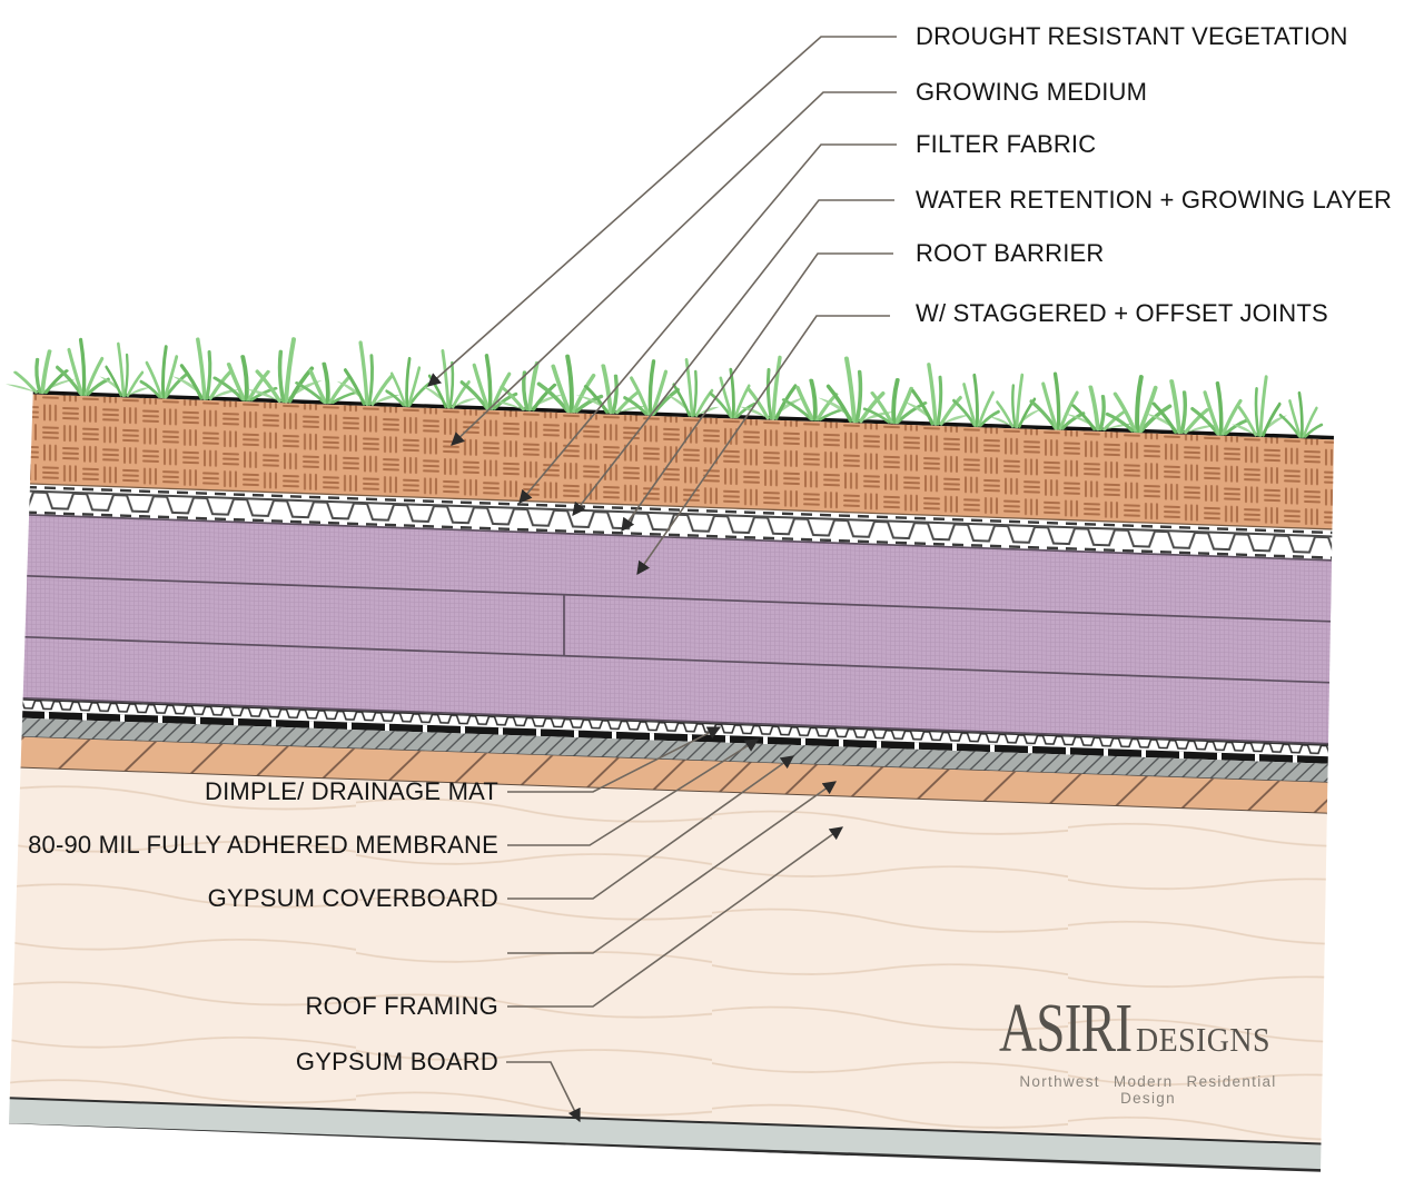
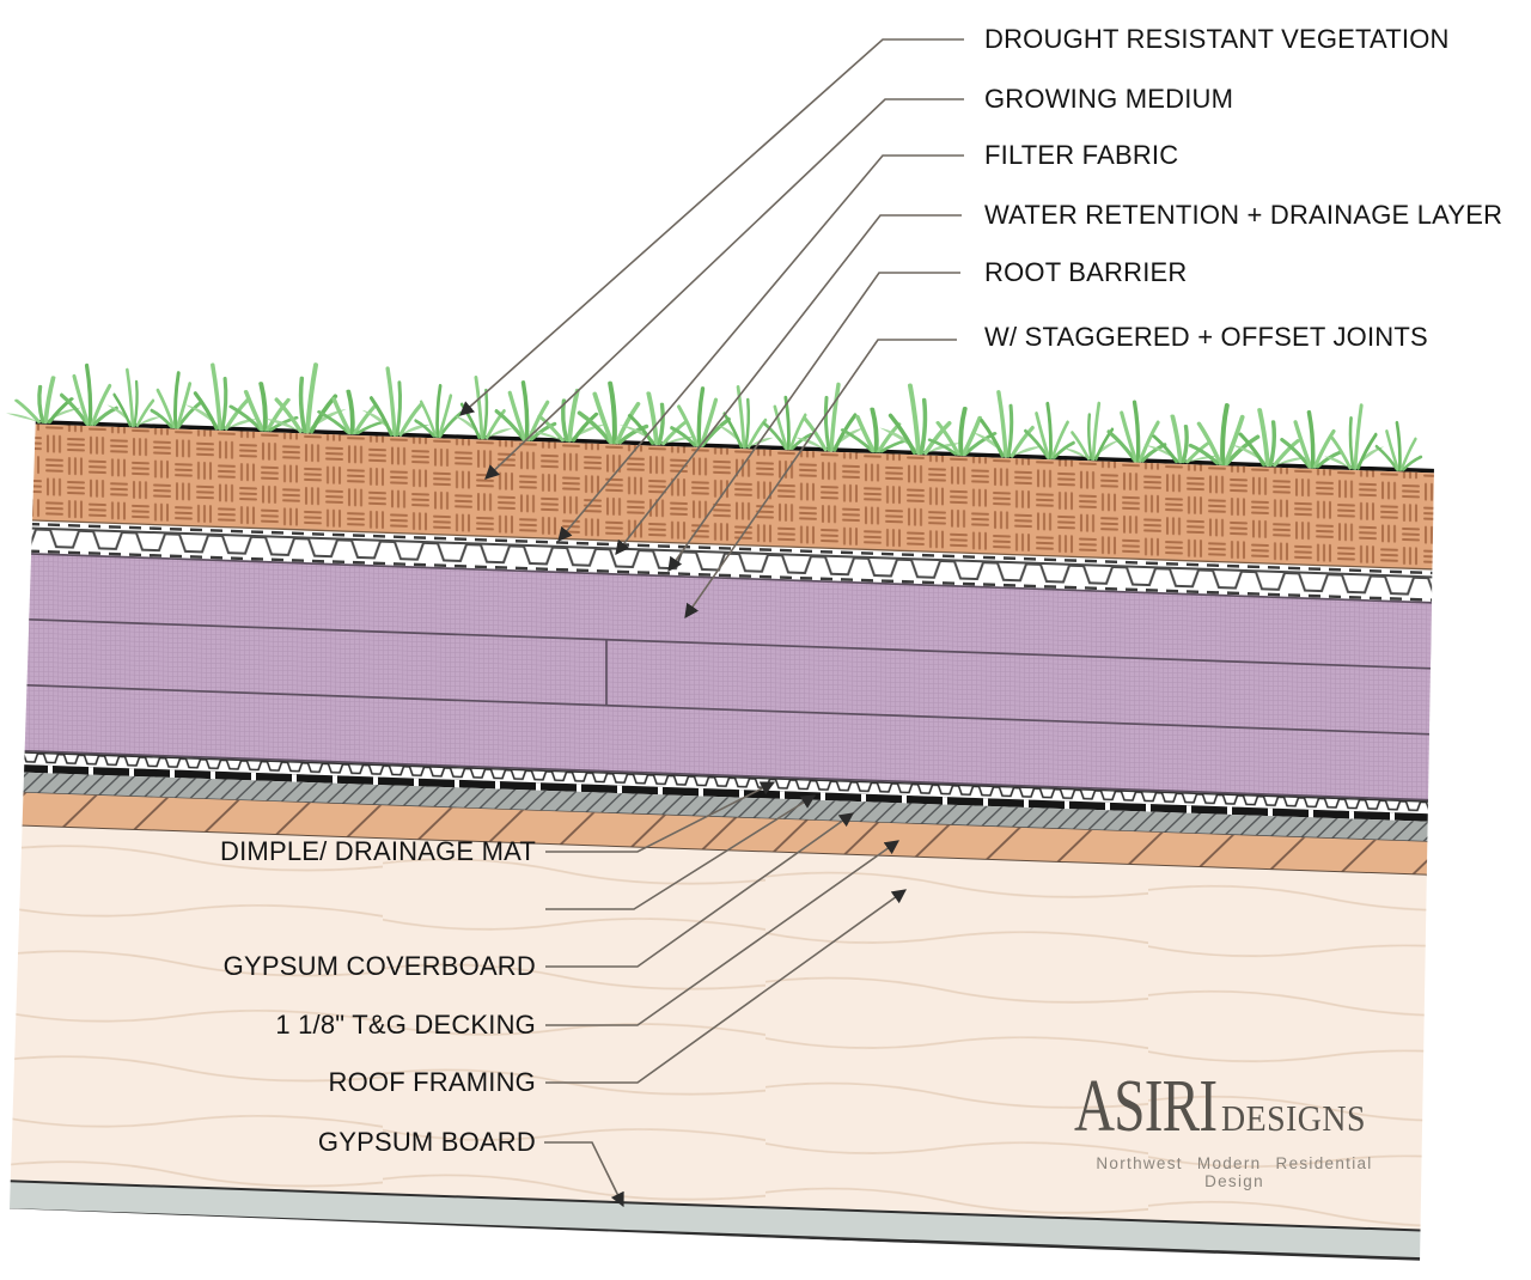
  DROUGHT RESISTANT VEGETATION
  GROWING MEDIUM
  FILTER FABRIC
- WATER RETENTION + GROWING LAYER
+ WATER RETENTION + DRAINAGE LAYER
  ROOT BARRIER
  W/ STAGGERED + OFFSET JOINTS
  DIMPLE/ DRAINAGE MAT
- 80-90 MIL FULLY ADHERED MEMBRANE
  GYPSUM COVERBOARD
+ 1 1/8" T&G DECKING
  ROOF FRAMING
  GYPSUM BOARD
  ASIRI
  DESIGNS
  Northwest Modern Residential Design
